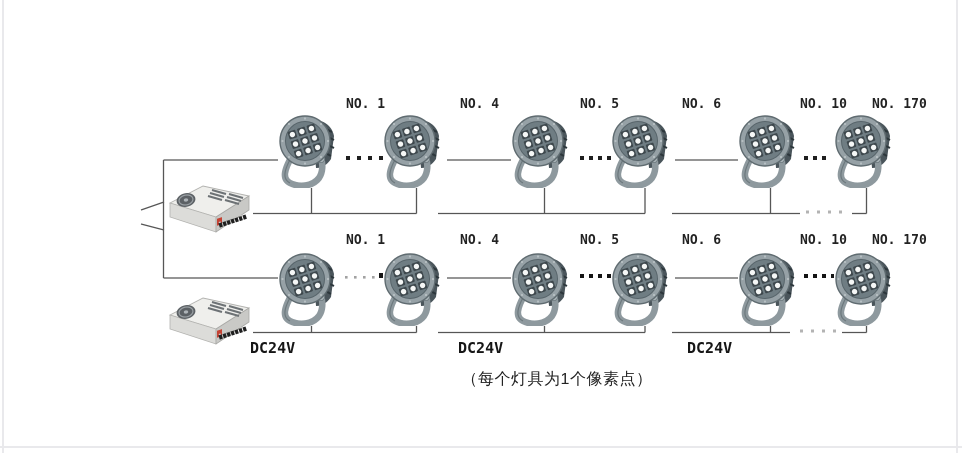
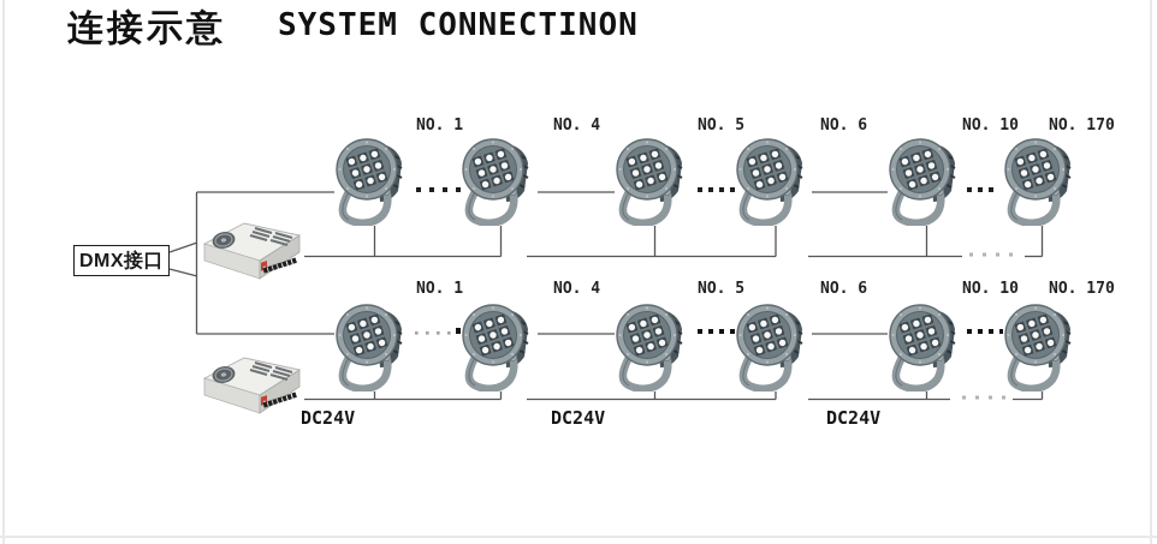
+ 连接示意
+ SYSTEM CONNECTINON
+ DMX接口
  NO. 1
  NO. 4
  NO. 5
  NO. 6
  NO. 10
  NO. 170
  NO. 1
  NO. 4
  NO. 5
  NO. 6
  NO. 10
  NO. 170
  DC24V
  DC24V
  DC24V
- （每个灯具为1个像素点）
